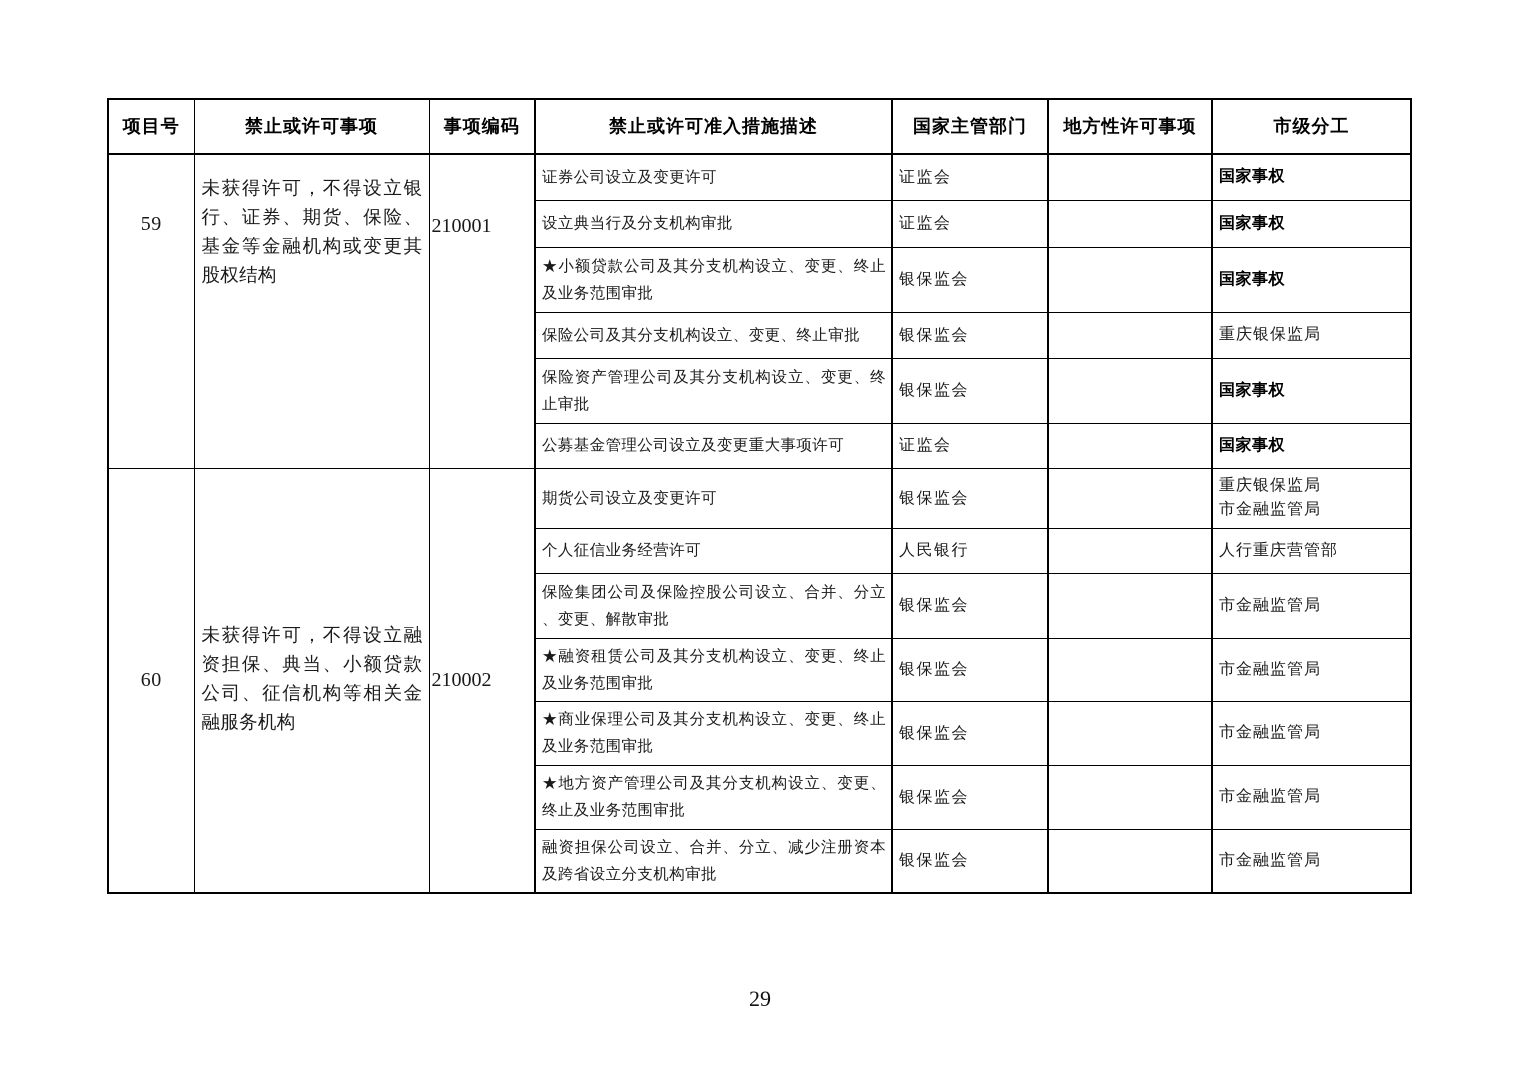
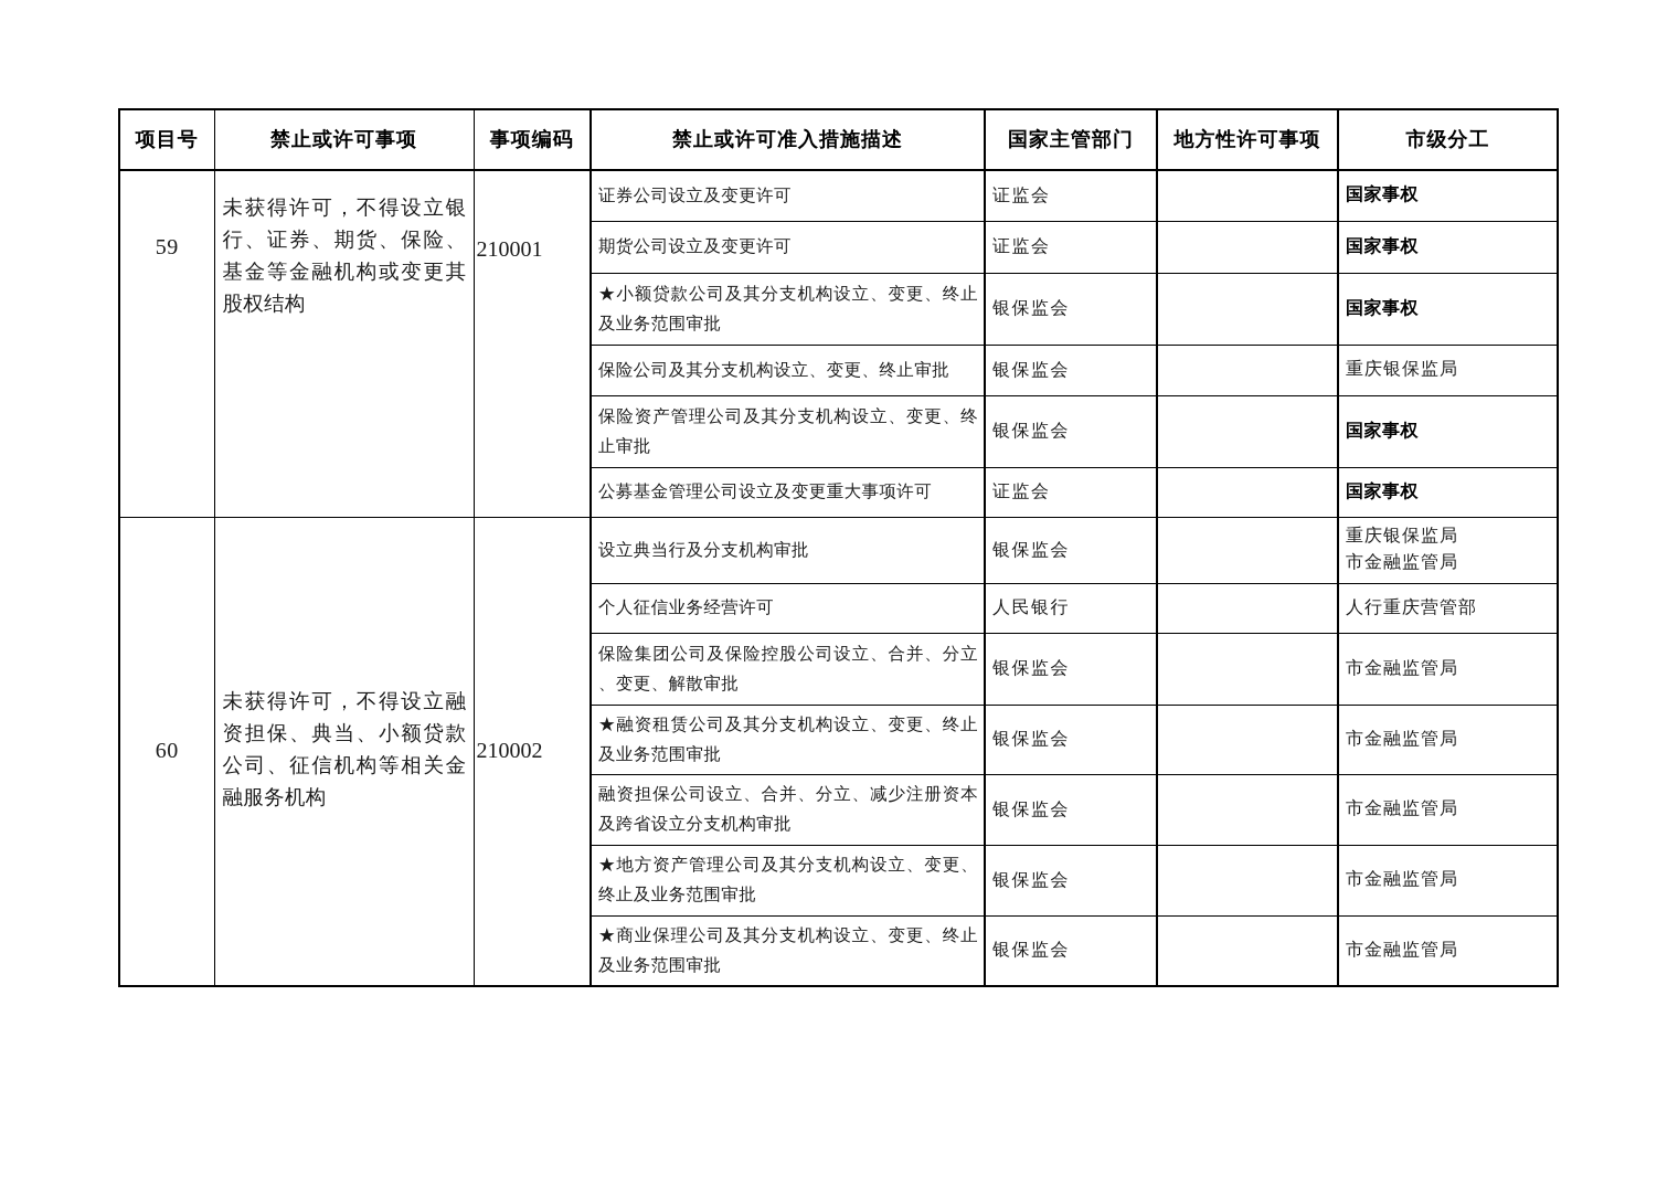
  项目号	禁止或许可事项	事项编码	禁止或许可准入措施描述	国家主管部门	地方性许可事项	市级分工
  59	未获得许可，不得设立银行、证券、期货、保险、基金等金融机构或变更其股权结构	210001	证券公司设立及变更许可	证监会		国家事权
- 设立典当行及分支机构审批	证监会		国家事权
+ 期货公司设立及变更许可	证监会		国家事权
  ★小额贷款公司及其分支机构设立、变更、终止及业务范围审批	银保监会		国家事权
  保险公司及其分支机构设立、变更、终止审批	银保监会		重庆银保监局
  保险资产管理公司及其分支机构设立、变更、终止审批	银保监会		国家事权
  公募基金管理公司设立及变更重大事项许可	证监会		国家事权
- 60	未获得许可，不得设立融资担保、典当、小额贷款公司、征信机构等相关金融服务机构	210002	期货公司设立及变更许可	银保监会		重庆银保监局 市金融监管局
+ 60	未获得许可，不得设立融资担保、典当、小额贷款公司、征信机构等相关金融服务机构	210002	设立典当行及分支机构审批	银保监会		重庆银保监局 市金融监管局
  个人征信业务经营许可	人民银行		人行重庆营管部
  保险集团公司及保险控股公司设立、合并、分立、变更、解散审批	银保监会		市金融监管局
  ★融资租赁公司及其分支机构设立、变更、终止及业务范围审批	银保监会		市金融监管局
- ★商业保理公司及其分支机构设立、变更、终止及业务范围审批	银保监会		市金融监管局
+ 融资担保公司设立、合并、分立、减少注册资本及跨省设立分支机构审批	银保监会		市金融监管局
  ★地方资产管理公司及其分支机构设立、变更、终止及业务范围审批	银保监会		市金融监管局
- 融资担保公司设立、合并、分立、减少注册资本及跨省设立分支机构审批	银保监会		市金融监管局
+ ★商业保理公司及其分支机构设立、变更、终止及业务范围审批	银保监会		市金融监管局
- 29
